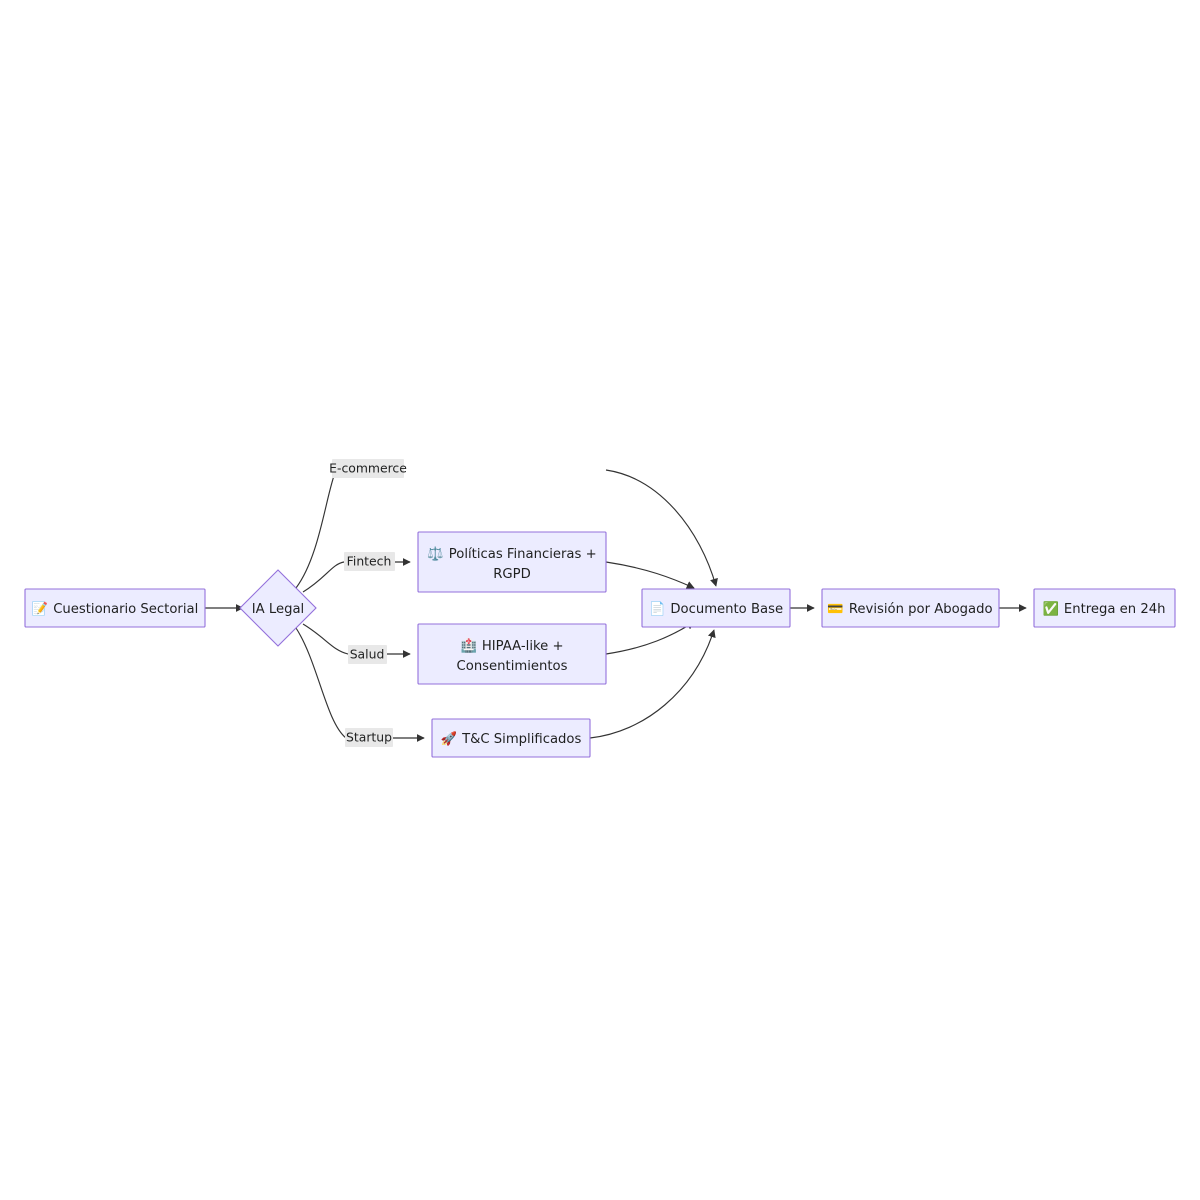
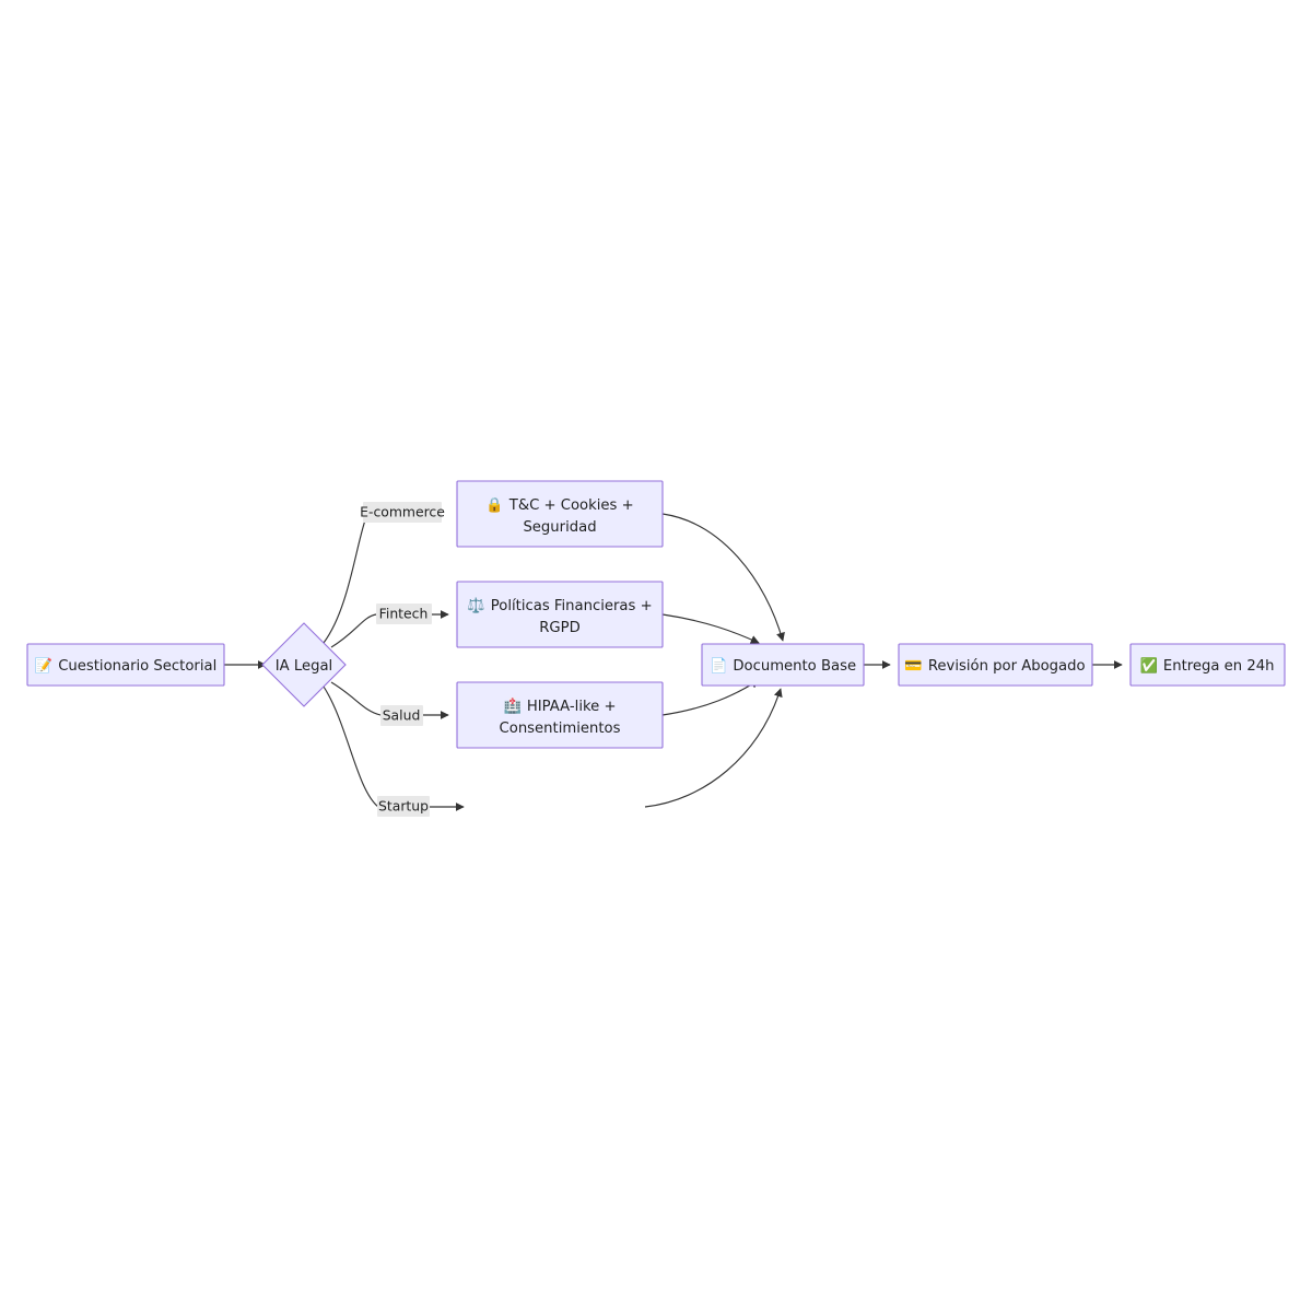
  E-commerce
  Fintech
  Salud
  Startup
  📝 Cuestionario Sectorial
  IA Legal
+ 🔒 T&C + Cookies +
+ Seguridad
  ⚖️ Políticas Financieras +
  RGPD
  🏥 HIPAA-like +
  Consentimientos
- 🚀 T&C Simplificados
  📄 Documento Base
  💳 Revisión por Abogado
  ✅ Entrega en 24h
